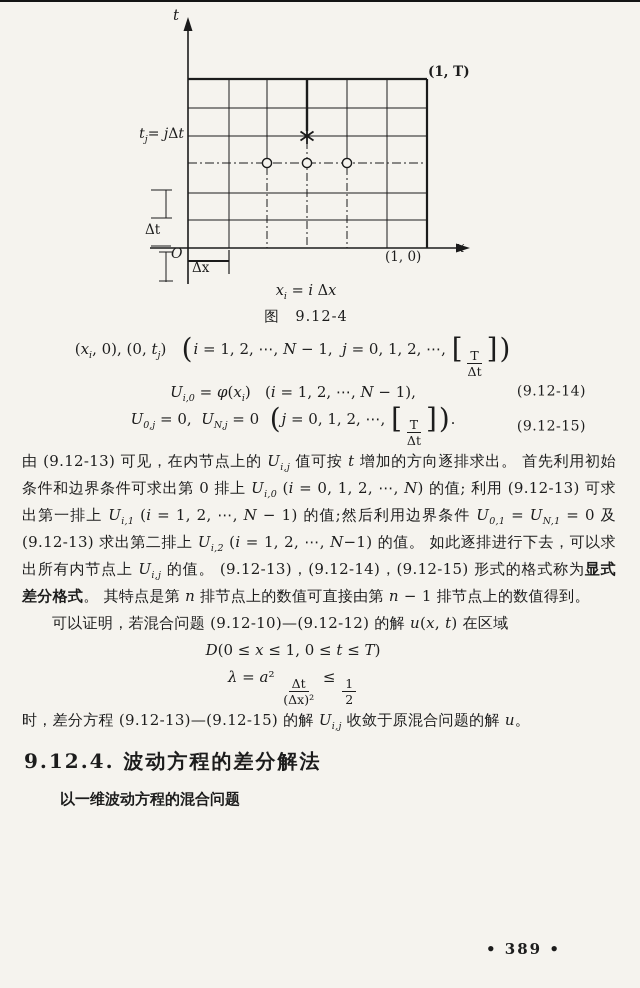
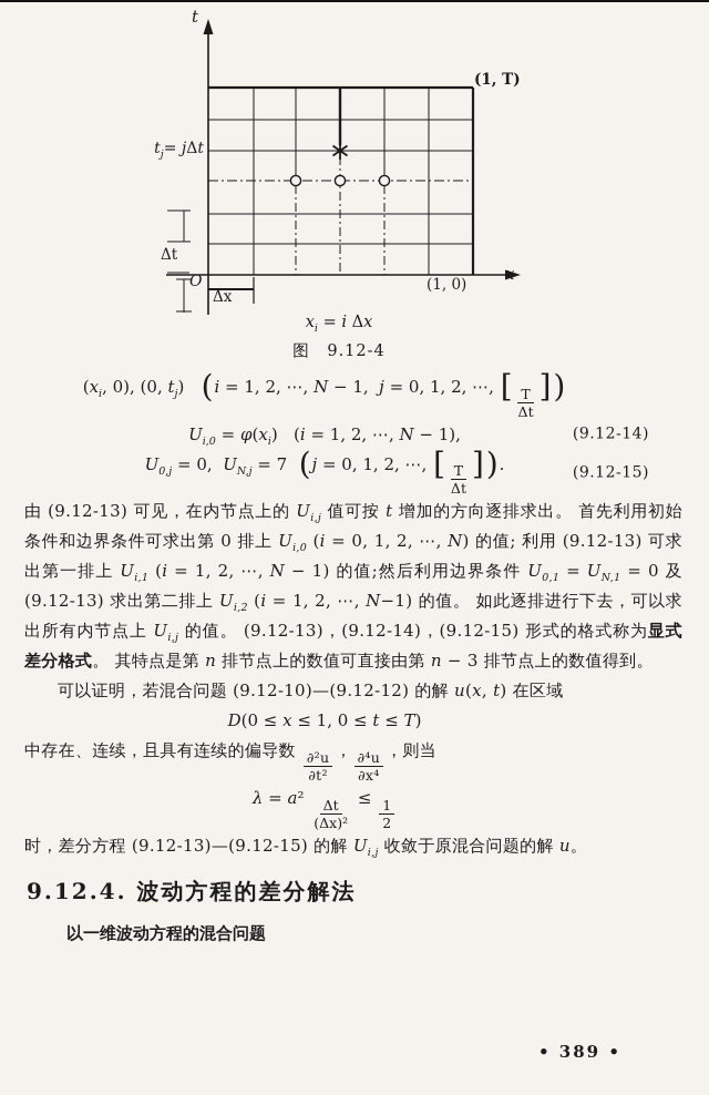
  t
  x
  (1, T)
  (1, 0)
  tj= jΔt
  Δt
  O
  Δx
  xi = i Δx
  图 9.12-4
  (xi, 0), (0, tj) (i = 1, 2, ⋯, N − 1, j = 0, 1, 2, ⋯, [
  T
  Δt
  ])
  Ui,0 = φ(xi) (i = 1, 2, ⋯, N − 1),
  (9.12-14)
- U0,j = 0, UN,j = 0 (j = 0, 1, 2, ⋯, [
+ U0,j = 0, UN,j = 7 (j = 0, 1, 2, ⋯, [
  T
  Δt
  ]).
  (9.12-15)
- 由 (9.12-13) 可见，在内节点上的 Ui,j 值可按 t 增加的方向逐排求出。 首先利用初始条件和边界条件可求出第 0 排上 Ui,0 (i = 0, 1, 2, ⋯, N) 的值; 利用 (9.12-13) 可求出第一排上 Ui,1 (i = 1, 2, ⋯, N − 1) 的值;然后利用边界条件 U0,1 = UN,1 = 0 及 (9.12-13) 求出第二排上 Ui,2 (i = 1, 2, ⋯, N−1) 的值。 如此逐排进行下去，可以求出所有内节点上 Ui,j 的值。 (9.12-13)，(9.12-14)，(9.12-15) 形式的格式称为显式差分格式。 其特点是第 n 排节点上的数值可直接由第 n − 1 排节点上的数值得到。
+ 由 (9.12-13) 可见，在内节点上的 Ui,j 值可按 t 增加的方向逐排求出。 首先利用初始条件和边界条件可求出第 0 排上 Ui,0 (i = 0, 1, 2, ⋯, N) 的值; 利用 (9.12-13) 可求出第一排上 Ui,1 (i = 1, 2, ⋯, N − 1) 的值;然后利用边界条件 U0,1 = UN,1 = 0 及 (9.12-13) 求出第二排上 Ui,2 (i = 1, 2, ⋯, N−1) 的值。 如此逐排进行下去，可以求出所有内节点上 Ui,j 的值。 (9.12-13)，(9.12-14)，(9.12-15) 形式的格式称为显式差分格式。 其特点是第 n 排节点上的数值可直接由第 n − 3 排节点上的数值得到。
  可以证明，若混合问题 (9.12-10)—(9.12-12) 的解 u(x, t) 在区域
  D(0 ≤ x ≤ 1, 0 ≤ t ≤ T)
+ 中存在、连续，且具有连续的偏导数
+ ∂²u
+ ∂t²
+ ，
+ ∂⁴u
+ ∂x⁴
+ ，则当
  λ = a²
  Δt
  (Δx)²
  ≤
  1
  2
  时，差分方程 (9.12-13)—(9.12-15) 的解 Ui,j 收敛于原混合问题的解 u。
  9.12.4. 波动方程的差分解法
  以一维波动方程的混合问题
  • 389 •
